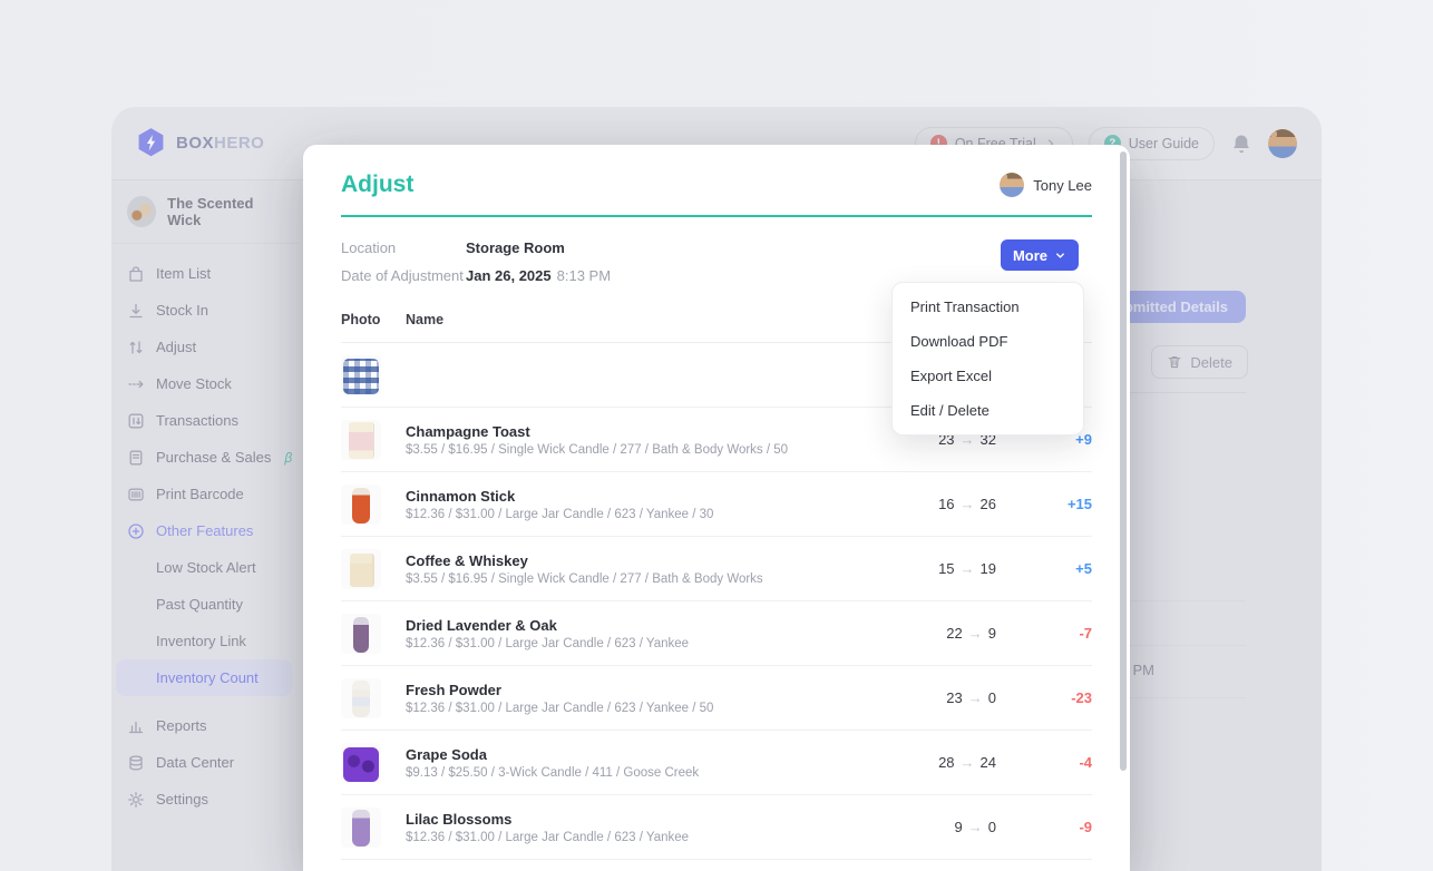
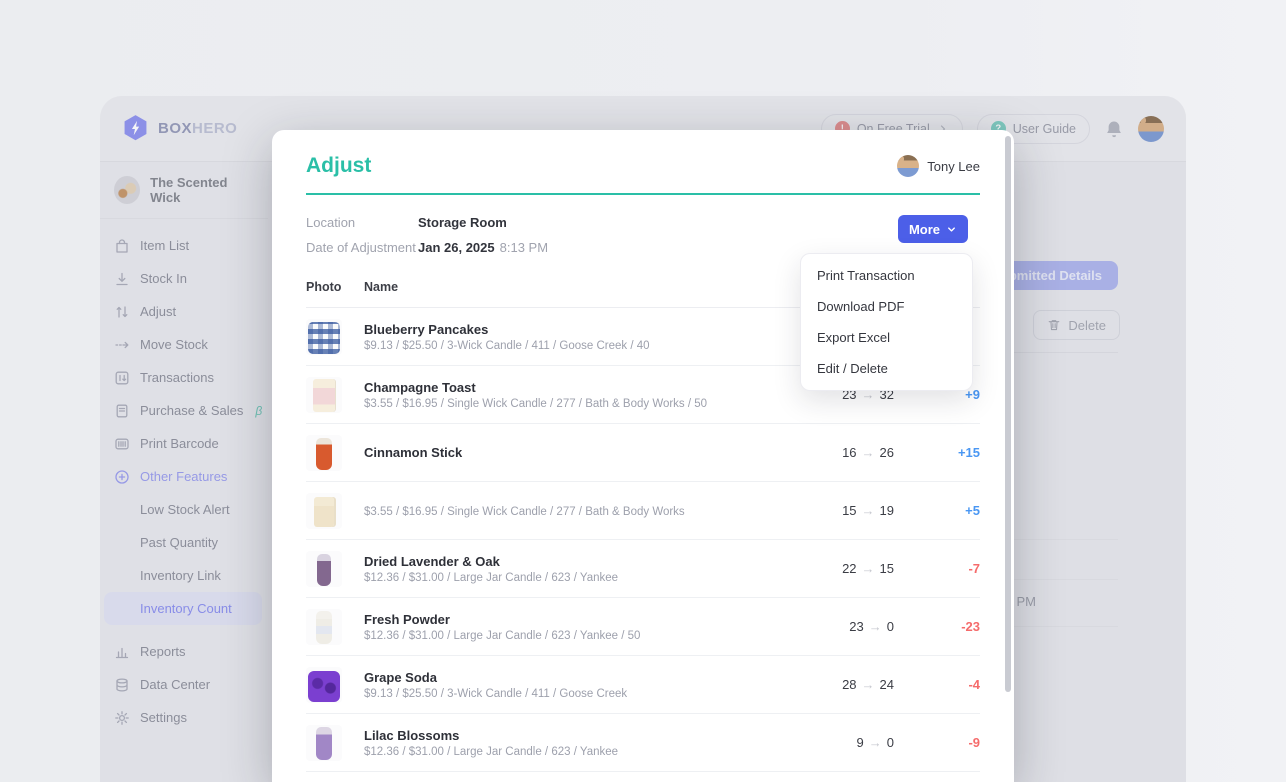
  BOXHERO
  !
  On Free Trial
  ?
  User Guide
  The Scented Wick
  Item List
  Stock In
  Adjust
  Move Stock
  Transactions
  Purchase & Sales
  β
  Print Barcode
  Other Features
  Low Stock Alert
  Past Quantity
  Inventory Link
  Inventory Count
  Reports
  Data Center
  Settings
  mitted Details
  Delete
  Adjust
  Tony Lee
  Location
  Storage Room
  Date of Adjustment
  Jan 26, 2025
  8:13 PM
  More
  Print Transaction
  Download PDF
  Export Excel
  Edit / Delete
  Photo
  Name
+ Blueberry Pancakes
+ $9.13 / $25.50 / 3-Wick Candle / 411 / Goose Creek / 40
  Champagne Toast
  $3.55 / $16.95 / Single Wick Candle / 277 / Bath & Body Works / 50
  23 → 32
  +9
  Cinnamon Stick
- $12.36 / $31.00 / Large Jar Candle / 623 / Yankee / 30
  16 → 26
  +15
- Coffee & Whiskey
  $3.55 / $16.95 / Single Wick Candle / 277 / Bath & Body Works
  15 → 19
  +5
  Dried Lavender & Oak
  $12.36 / $31.00 / Large Jar Candle / 623 / Yankee
- 22 → 9
+ 22 → 15
  -7
  Fresh Powder
  $12.36 / $31.00 / Large Jar Candle / 623 / Yankee / 50
  23 → 0
  -23
  Grape Soda
  $9.13 / $25.50 / 3-Wick Candle / 411 / Goose Creek
  28 → 24
  -4
  Lilac Blossoms
  $12.36 / $31.00 / Large Jar Candle / 623 / Yankee
  9 → 0
  -9
